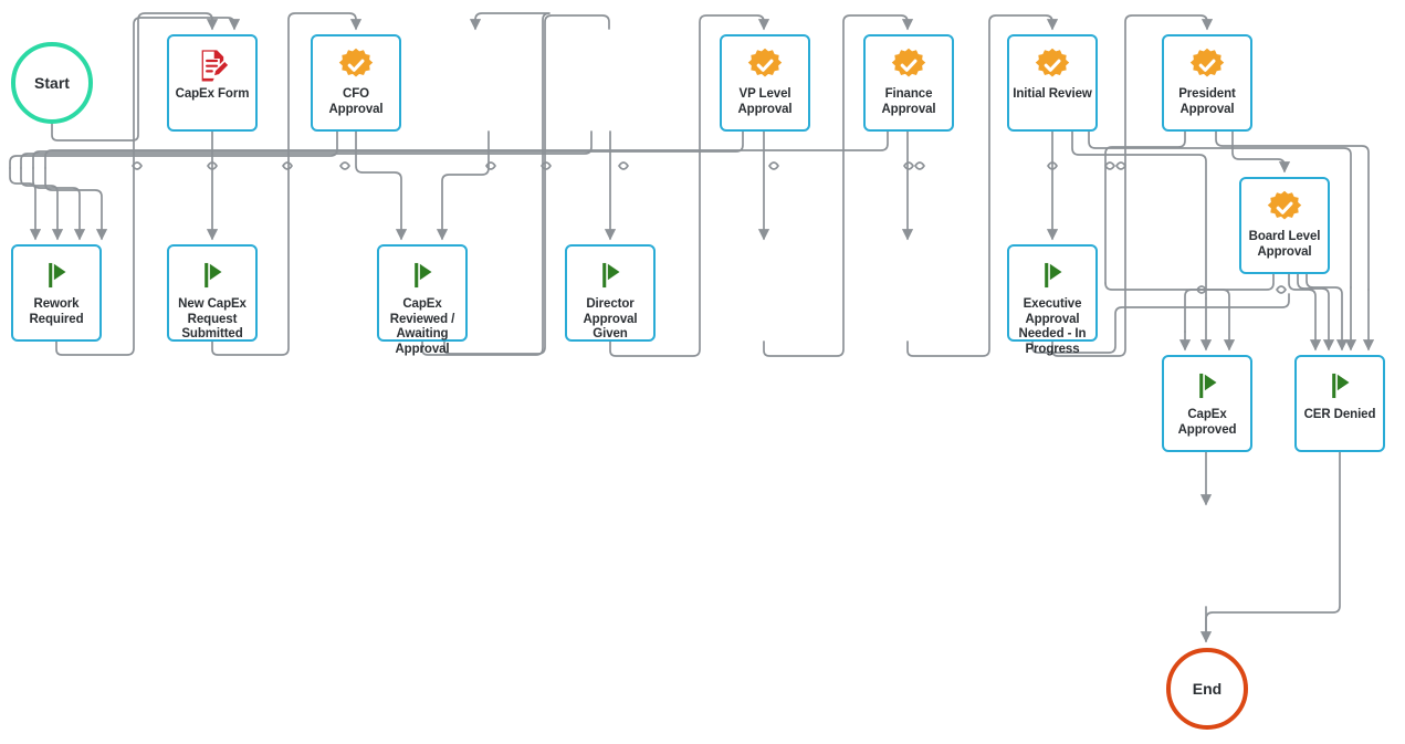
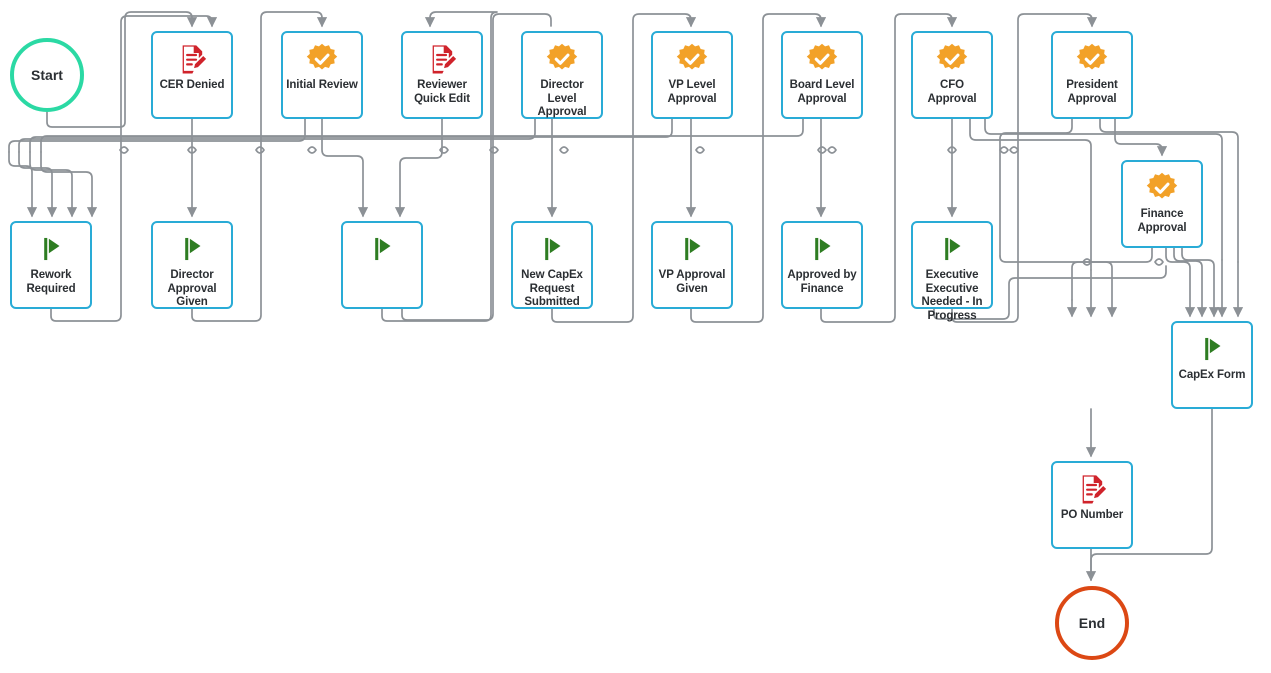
  Start
  End
- CapEx Form
+ CER Denied
- CFO Approval
+ Initial Review
+ Reviewer Quick Edit
+ Director Level Approval
  VP Level Approval
- Finance Approval
+ Board Level Approval
- Initial Review
+ CFO Approval
  President Approval
- Board Level Approval
+ Finance Approval
  Rework Required
- New CapEx Request Submitted
+ Director Approval Given
- CapEx Reviewed / Awaiting Approval
- Director Approval Given
+ New CapEx Request Submitted
+ VP Approval Given
+ Approved by Finance
- Executive Approval Needed - In Progress
+ Executive Executive Needed - In Progress
- CapEx Approved
- CER Denied
+ CapEx Form
+ PO Number
